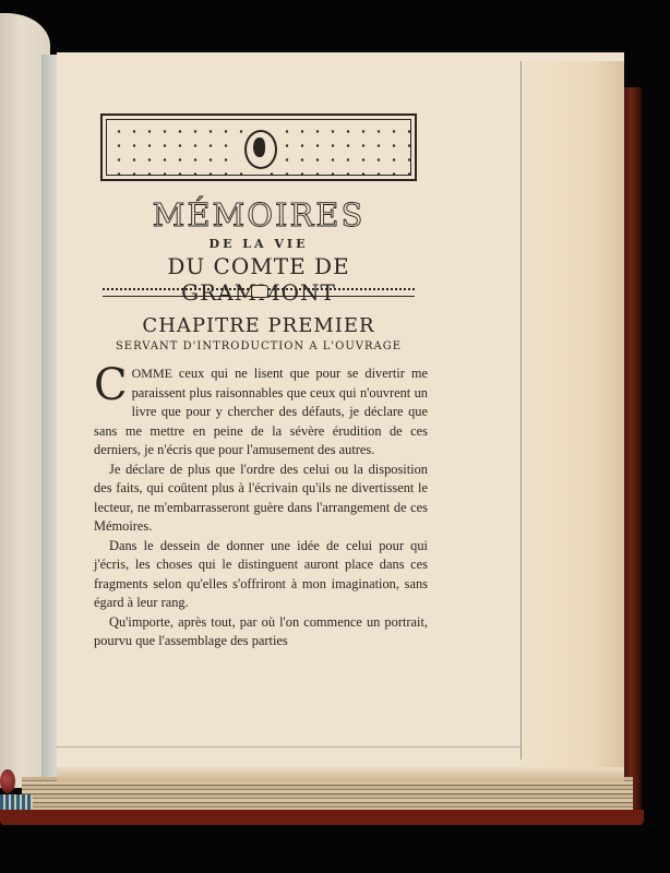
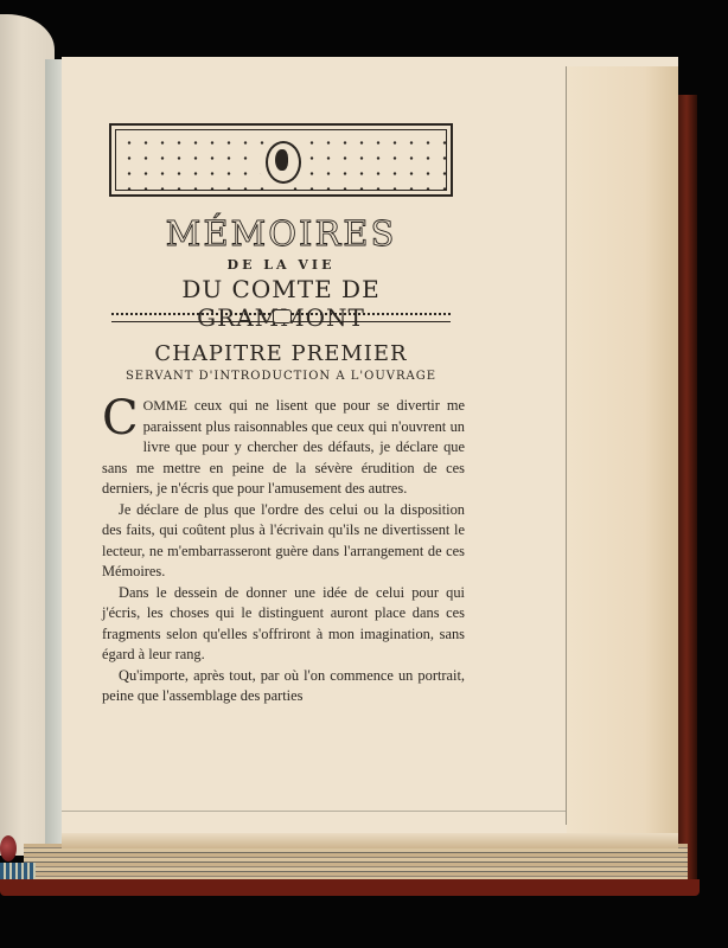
  MÉMOIRES
  DE LA VIE
  CHAPITRE PREMIER
  SERVANT D'INTRODUCTION A L'OUVRAGE
  C
  OMME ceux qui ne lisent que pour se divertir me paraissent plus raisonnables que ceux qui n'ouvrent un livre que pour y chercher des défauts, je déclare que sans me mettre en peine de la sévère érudition de ces derniers, je n'écris que pour l'amusement des autres.
  Je déclare de plus que l'ordre des celui ou la disposition des faits, qui coûtent plus à l'écrivain qu'ils ne divertissent le lecteur, ne m'embarrasseront guère dans l'arrangement de ces Mémoires.
  Dans le dessein de donner une idée de celui pour qui j'écris, les choses qui le distinguent auront place dans ces fragments selon qu'elles s'offriront à mon imagination, sans égard à leur rang.
- Qu'importe, après tout, par où l'on commence un portrait, pourvu que l'assemblage des parties
+ Qu'importe, après tout, par où l'on commence un portrait, peine que l'assemblage des parties
